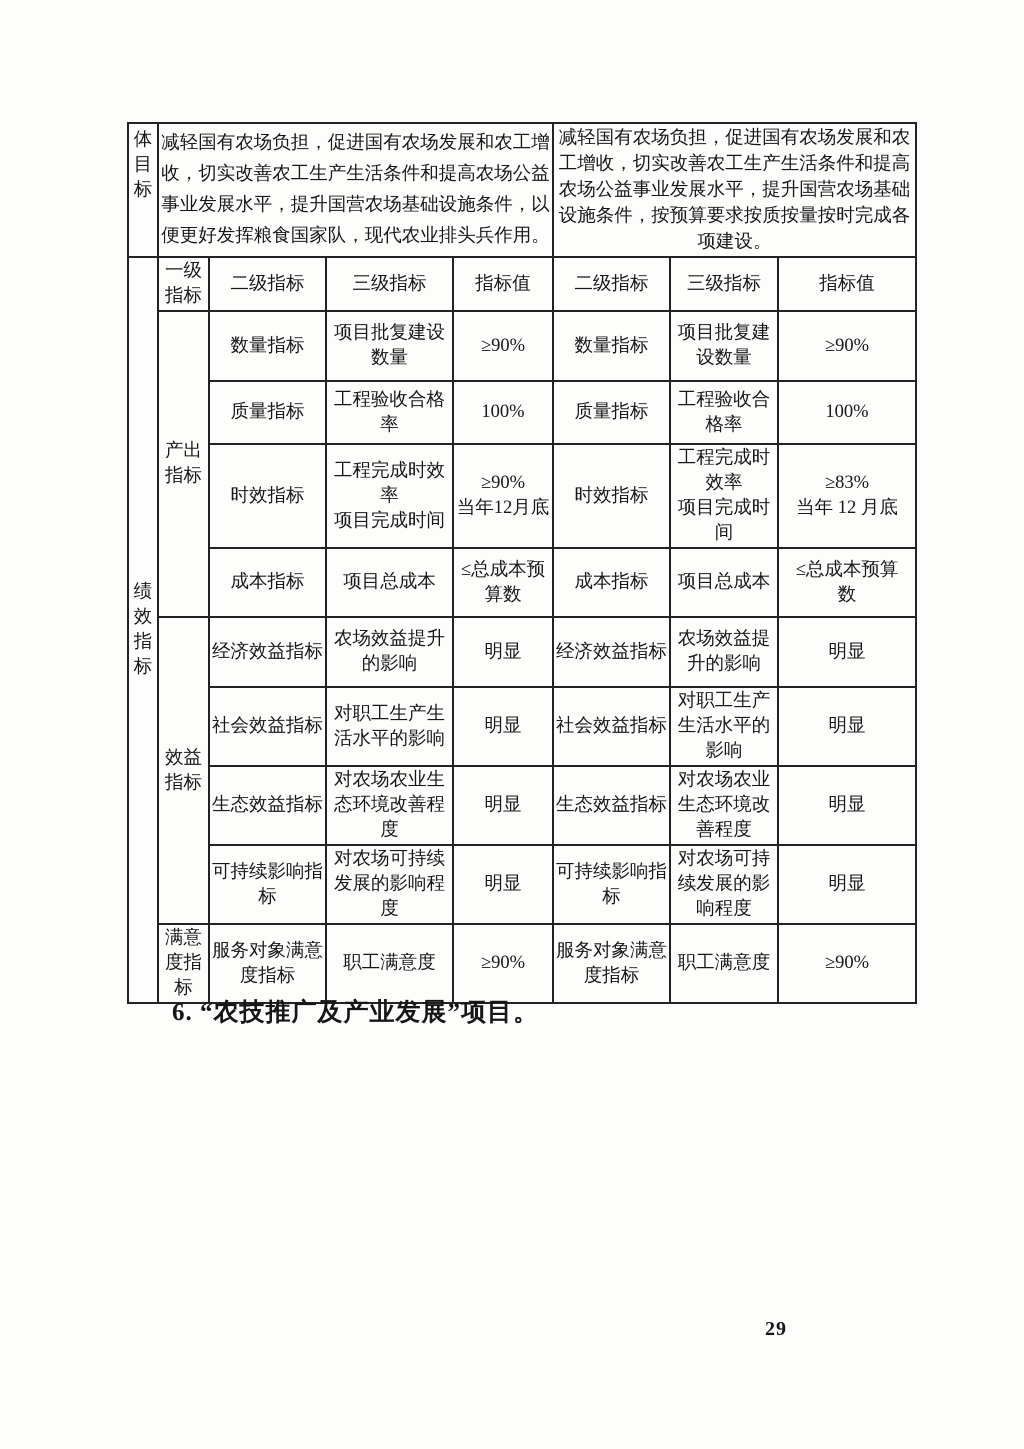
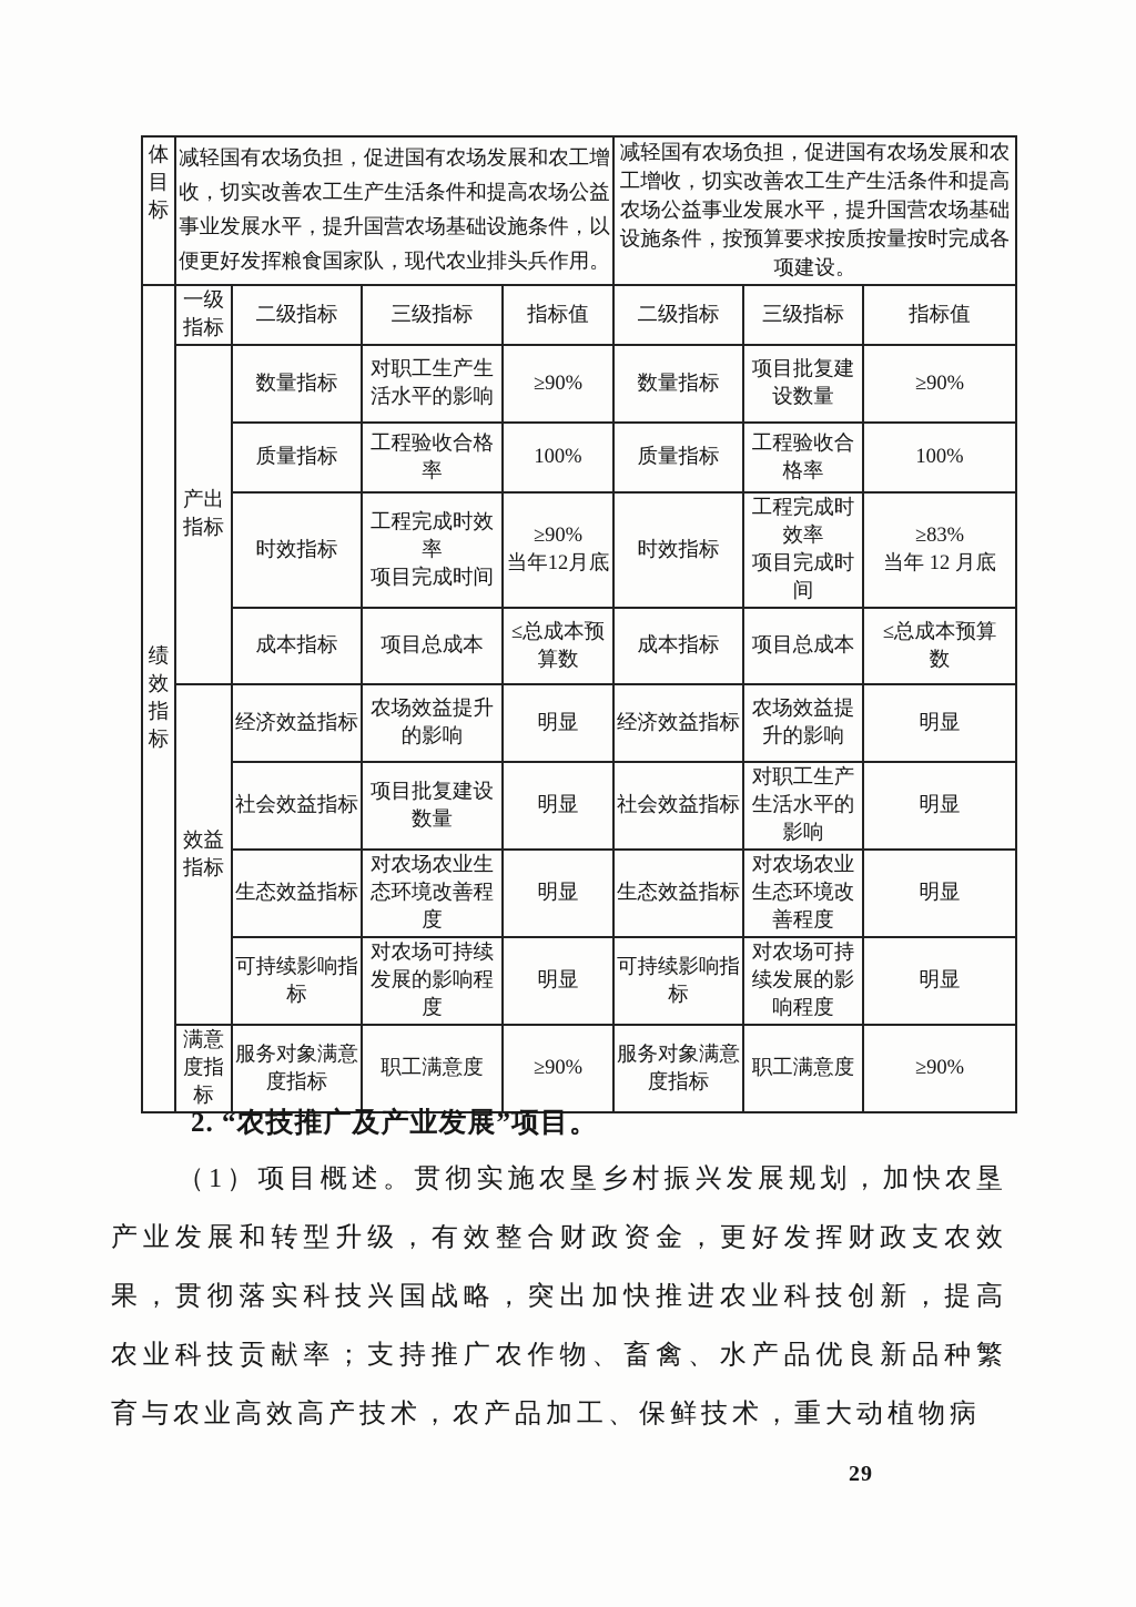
  体 目 标	减轻国有农场负担，促进国有农场发展和农工增收，切实改善农工生产生活条件和提高农场公益事业发展水平，提升国营农场基础设施条件，以便更好发挥粮食国家队，现代农业排头兵作用。	减轻国有农场负担，促进国有农场发展和农工增收，切实改善农工生产生活条件和提高农场公益事业发展水平，提升国营农场基础设施条件，按预算要求按质按量按时完成各项建设。
  绩 效 指 标	一级 指标	二级指标	三级指标	指标值	二级指标	三级指标	指标值
- 产出 指标	数量指标	项目批复建设 数量	≥90%	数量指标	项目批复建 设数量	≥90%
+ 产出 指标	数量指标	对职工生产生 活水平的影响	≥90%	数量指标	项目批复建 设数量	≥90%
  质量指标	工程验收合格 率	100%	质量指标	工程验收合 格率	100%
  时效指标	工程完成时效 率 项目完成时间	≥90% 当年12月底	时效指标	工程完成时 效率 项目完成时 间	≥83% 当年 12 月底
  成本指标	项目总成本	≤总成本预 算数	成本指标	项目总成本	≤总成本预算 数
  效益 指标	经济效益指标	农场效益提升 的影响	明显	经济效益指标	农场效益提 升的影响	明显
- 社会效益指标	对职工生产生 活水平的影响	明显	社会效益指标	对职工生产 生活水平的 影响	明显
+ 社会效益指标	项目批复建设 数量	明显	社会效益指标	对职工生产 生活水平的 影响	明显
  生态效益指标	对农场农业生 态环境改善程 度	明显	生态效益指标	对农场农业 生态环境改 善程度	明显
  可持续影响指 标	对农场可持续 发展的影响程 度	明显	可持续影响指 标	对农场可持 续发展的影 响程度	明显
  满意 度指 标	服务对象满意 度指标	职工满意度	≥90%	服务对象满意 度指标	职工满意度	≥90%
- 6. “农技推广及产业发展”项目。
+ 2. “农技推广及产业发展”项目。
+ （1）项目概述。贯彻实施农垦乡村振兴发展规划，加快农垦产业发展和转型升级，有效整合财政资金，更好发挥财政支农效果，贯彻落实科技兴国战略，突出加快推进农业科技创新，提高农业科技贡献率；支持推广农作物、畜禽、水产品优良新品种繁育与农业高效高产技术，农产品加工、保鲜技术，重大动植物病
  29
